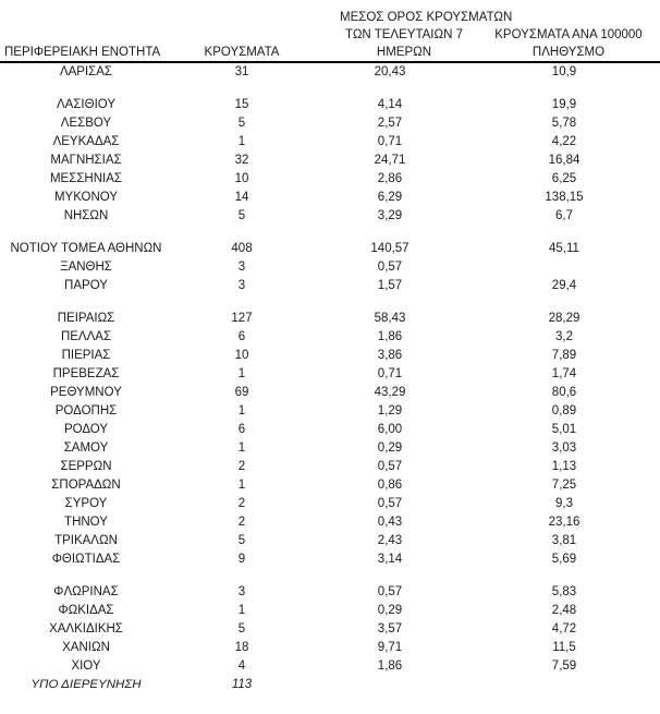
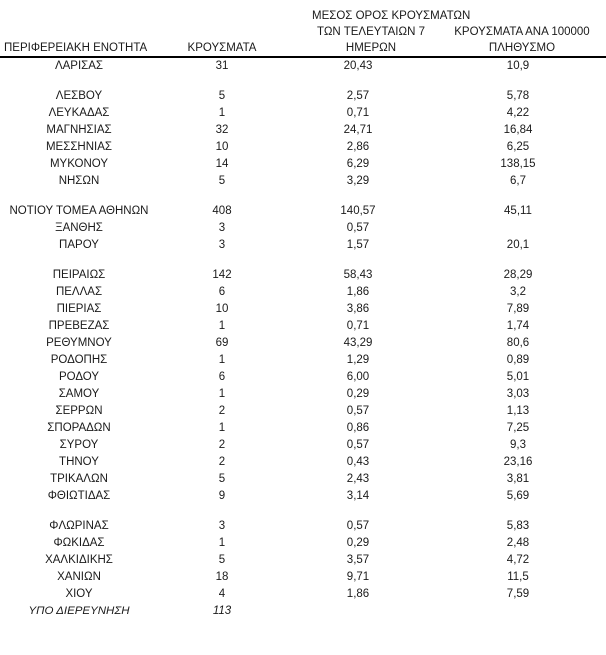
  ΠΕΡΙΦΕΡΕΙΑΚΗ ΕΝΟΤΗΤΑ
  ΚΡΟΥΣΜΑΤΑ
  ΜΕΣΟΣ ΟΡΟΣ ΚΡΟΥΣΜΑΤΩΝ
  ΤΩΝ ΤΕΛΕΥΤΑΙΩΝ 7
  ΗΜΕΡΩΝ
  ΚΡΟΥΣΜΑΤΑ ΑΝΑ 100000
  ΠΛΗΘΥΣΜΟ
  ΛΑΡΙΣΑΣ
  31
  20,43
  10,9
- ΛΑΣΙΘΙΟΥ
- 15
- 4,14
- 19,9
  ΛΕΣΒΟΥ
  5
  2,57
  5,78
  ΛΕΥΚΑΔΑΣ
  1
  0,71
  4,22
  ΜΑΓΝΗΣΙΑΣ
  32
  24,71
  16,84
  ΜΕΣΣΗΝΙΑΣ
  10
  2,86
  6,25
  ΜΥΚΟΝΟΥ
  14
  6,29
  138,15
  ΝΗΣΩΝ
  5
  3,29
  6,7
  ΝΟΤΙΟΥ ΤΟΜΕΑ ΑΘΗΝΩΝ
  408
  140,57
  45,11
  ΞΑΝΘΗΣ
  3
  0,57
  ΠΑΡΟΥ
  3
  1,57
- 29,4
+ 20,1
  ΠΕΙΡΑΙΩΣ
- 127
+ 142
  58,43
  28,29
  ΠΕΛΛΑΣ
  6
  1,86
  3,2
  ΠΙΕΡΙΑΣ
  10
  3,86
  7,89
  ΠΡΕΒΕΖΑΣ
  1
  0,71
  1,74
  ΡΕΘΥΜΝΟΥ
  69
  43,29
  80,6
  ΡΟΔΟΠΗΣ
  1
  1,29
  0,89
  ΡΟΔΟΥ
  6
  6,00
  5,01
  ΣΑΜΟΥ
  1
  0,29
  3,03
  ΣΕΡΡΩΝ
  2
  0,57
  1,13
  ΣΠΟΡΑΔΩΝ
  1
  0,86
  7,25
  ΣΥΡΟΥ
  2
  0,57
  9,3
  ΤΗΝΟΥ
  2
  0,43
  23,16
  ΤΡΙΚΑΛΩΝ
  5
  2,43
  3,81
  ΦΘΙΩΤΙΔΑΣ
  9
  3,14
  5,69
  ΦΛΩΡΙΝΑΣ
  3
  0,57
  5,83
  ΦΩΚΙΔΑΣ
  1
  0,29
  2,48
  ΧΑΛΚΙΔΙΚΗΣ
  5
  3,57
  4,72
  ΧΑΝΙΩΝ
  18
  9,71
  11,5
  ΧΙΟΥ
  4
  1,86
  7,59
  ΥΠΟ ΔΙΕΡΕΥΝΗΣΗ
  113
